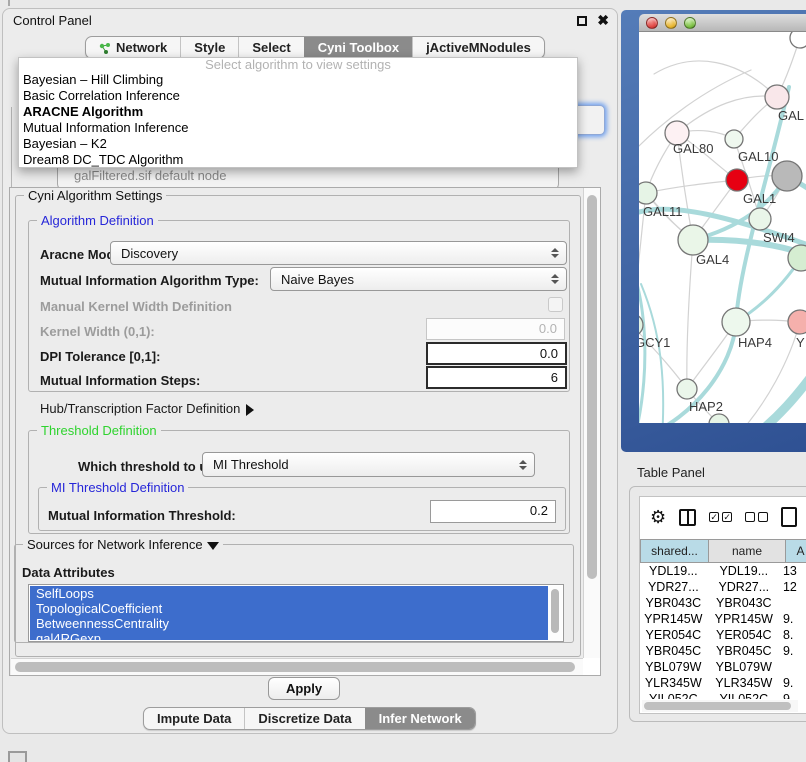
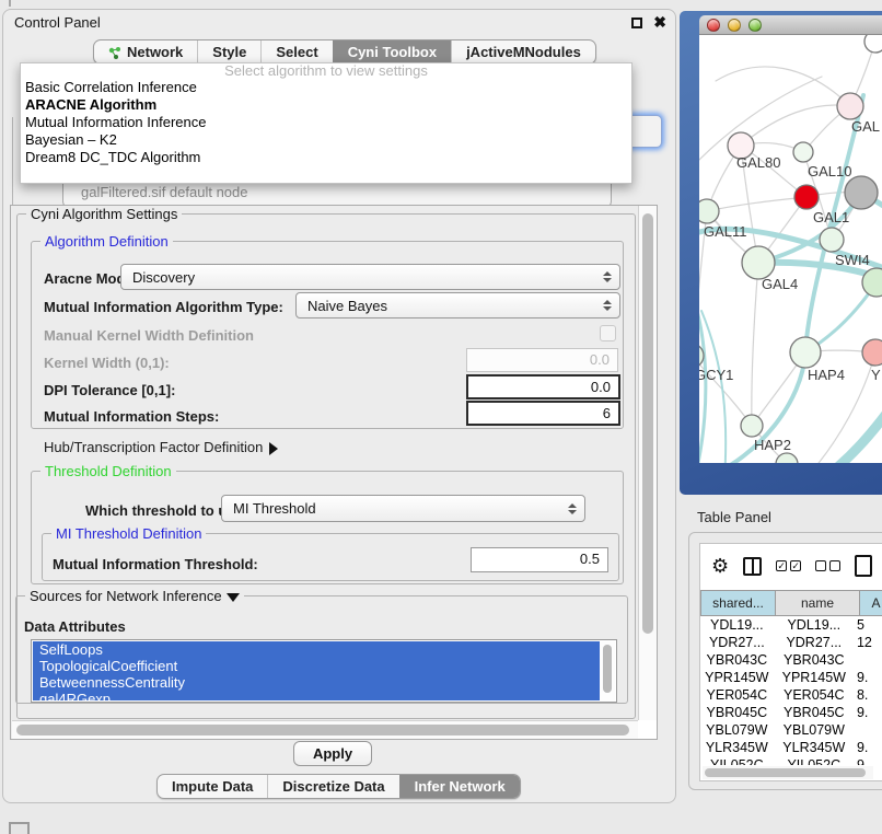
  Control Panel
  ✖
  Network
  Style
  Select
  Cyni Toolbox
  jActiveMNodules
  galFiltered.sif default node
  Cyni Algorithm Settings
  Algorithm Definition
  Aracne Mo
  Discovery
  Mutual Information Algorithm Type:
  Naive Bayes
  Manual Kernel Width Definition
  Kernel Width (0,1):
  0.0
  DPI Tolerance [0,1]:
  0.0
  Mutual Information Steps:
  6
  Hub/Transcription Factor Definition
  Threshold Definition
  Which threshold to
  MI Threshold
  MI Threshold Definition
  Mutual Information Threshold:
- 0.2
+ 0.5
  Sources for Network Inference
  Data Attributes
  SelfLoops
  TopologicalCoefficient
  BetweennessCentrality
  gal4RGexp
  Apply
  Impute Data
  Discretize Data
  Infer Network
  Select algorithm to view settings
- Bayesian – Hill Climbing
  Basic Correlation Inference
  ARACNE Algorithm
  Mutual Information Inference
  Bayesian – K2
  Dream8 DC_TDC Algorithm
  GAL
  GAL80
  GAL10
  GAL1
  GAL11
  SWI4
  GAL4
  GCY1
  HAP4
  Y
  HAP2
  Table Panel
  ⚙
  ✓
  ✓
  shared...
  name
  A
  YDL19...
  YDL19...
- 13
+ 5
  YDR27...
  YDR27...
  12
  YBR043C
  YBR043C
  YPR145W
  YPR145W
  9.
  YER054C
  YER054C
  8.
  YBR045C
  YBR045C
  9.
  YBL079W
  YBL079W
  YLR345W
  YLR345W
  9.
